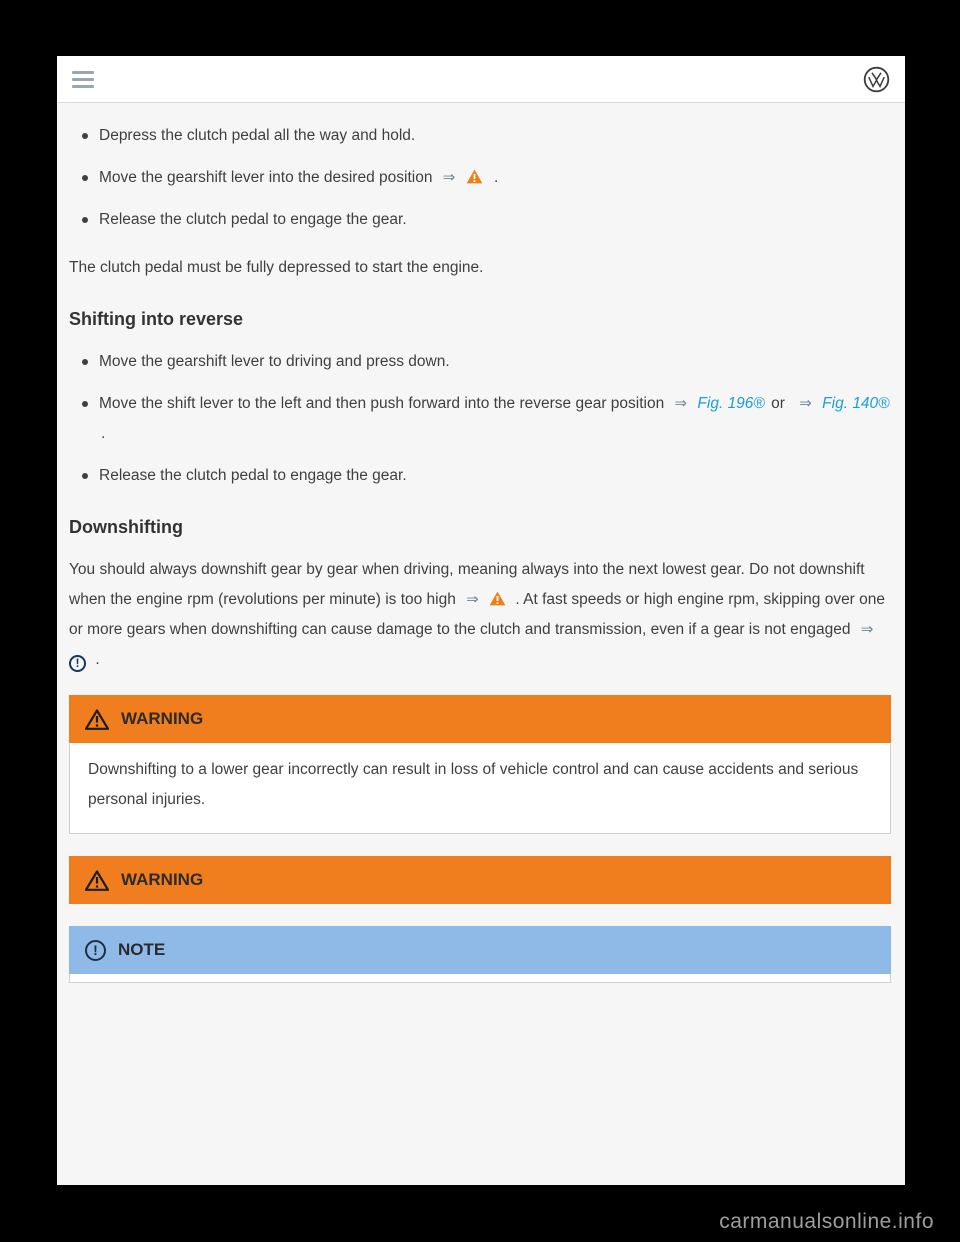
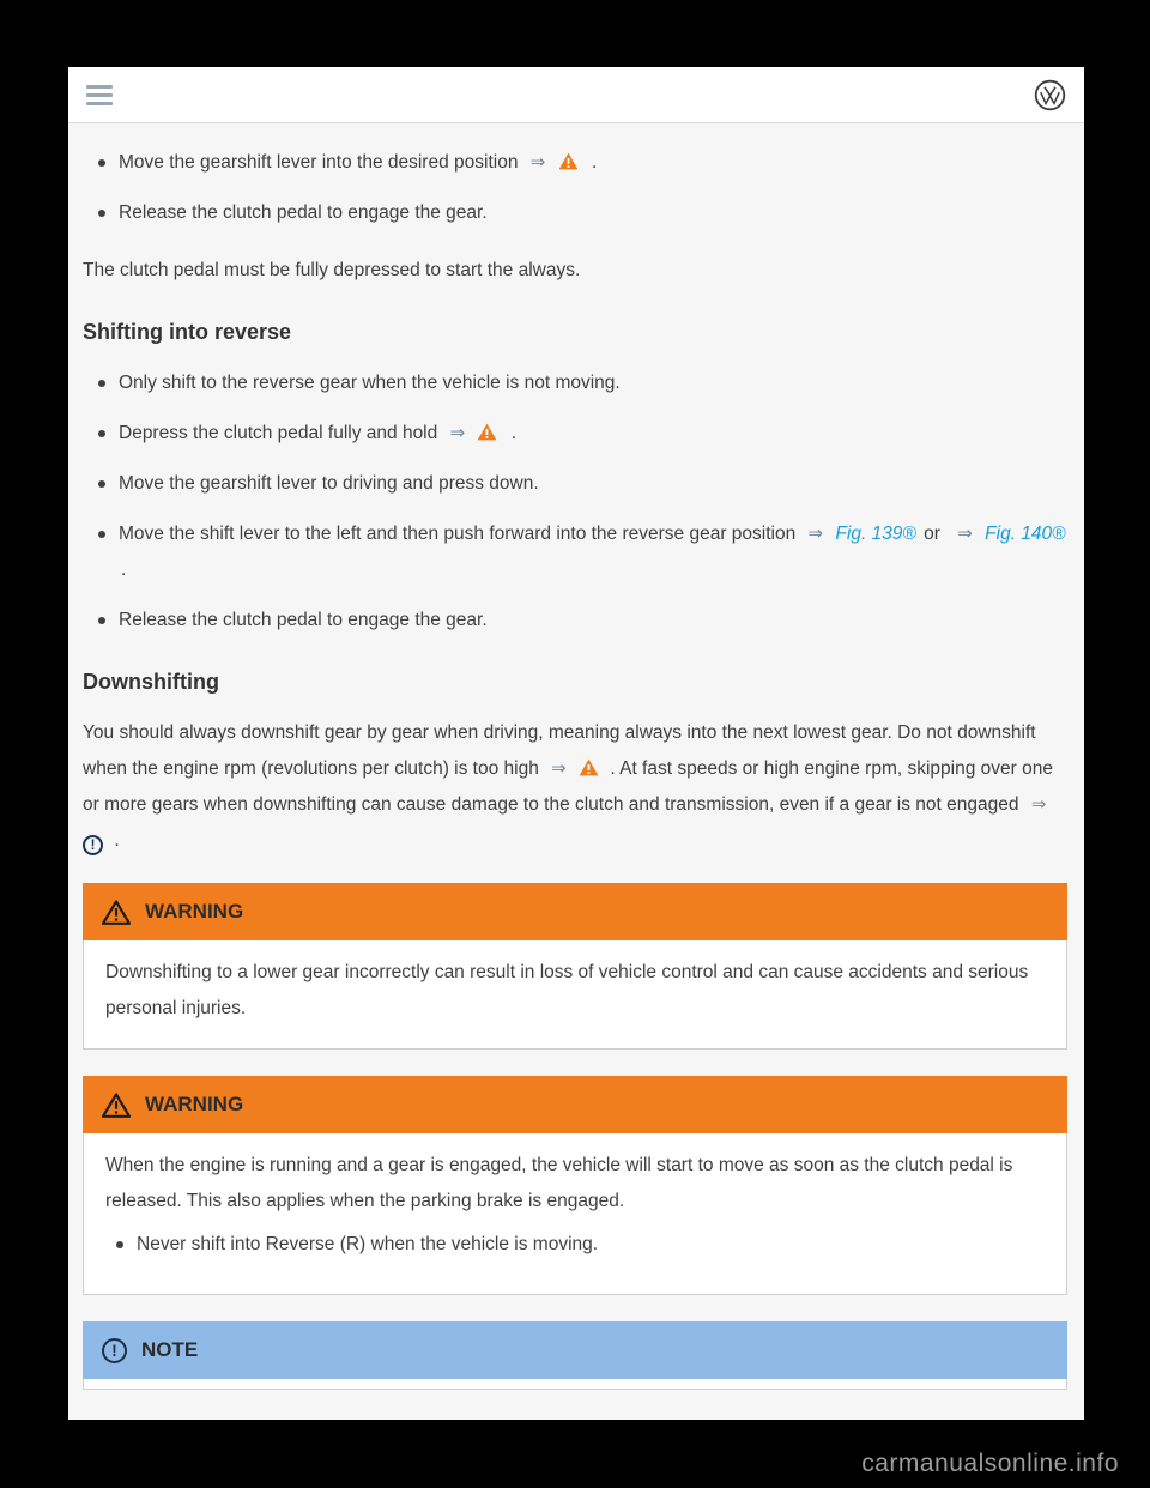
- Depress the clutch pedal all the way and hold.
  Move the gearshift lever into the desired position ⇒ .
  Release the clutch pedal to engage the gear.
- The clutch pedal must be fully depressed to start the engine.
+ The clutch pedal must be fully depressed to start the always.
  Shifting into reverse
+ Only shift to the reverse gear when the vehicle is not moving.
+ Depress the clutch pedal fully and hold ⇒ .
  Move the gearshift lever to driving and press down.
- Move the shift lever to the left and then push forward into the reverse gear position ⇒ Fig. 196® or ⇒ Fig. 140® .
+ Move the shift lever to the left and then push forward into the reverse gear position ⇒ Fig. 139® or ⇒ Fig. 140® .
  Release the clutch pedal to engage the gear.
  Downshifting
- You should always downshift gear by gear when driving, meaning always into the next lowest gear. Do not downshift when the engine rpm (revolutions per minute) is too high ⇒ . At fast speeds or high engine rpm, skipping over one or more gears when downshifting can cause damage to the clutch and transmission, even if a gear is not engaged ⇒ ! .
+ You should always downshift gear by gear when driving, meaning always into the next lowest gear. Do not downshift when the engine rpm (revolutions per clutch) is too high ⇒ . At fast speeds or high engine rpm, skipping over one or more gears when downshifting can cause damage to the clutch and transmission, even if a gear is not engaged ⇒ ! .
  WARNING
  Downshifting to a lower gear incorrectly can result in loss of vehicle control and can cause accidents and serious personal injuries.
  WARNING
+ When the engine is running and a gear is engaged, the vehicle will start to move as soon as the clutch pedal is released. This also applies when the parking brake is engaged.
+ Never shift into Reverse (R) when the vehicle is moving.
  !
  NOTE
  carmanualsonline.info
